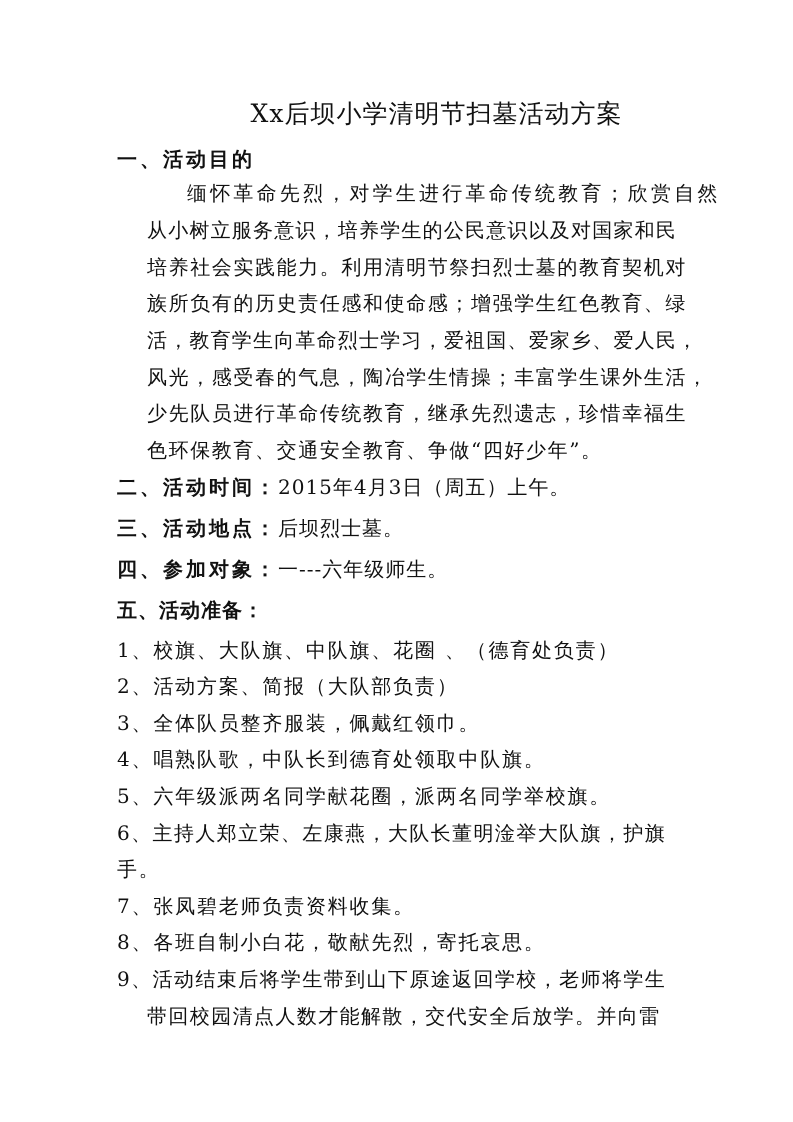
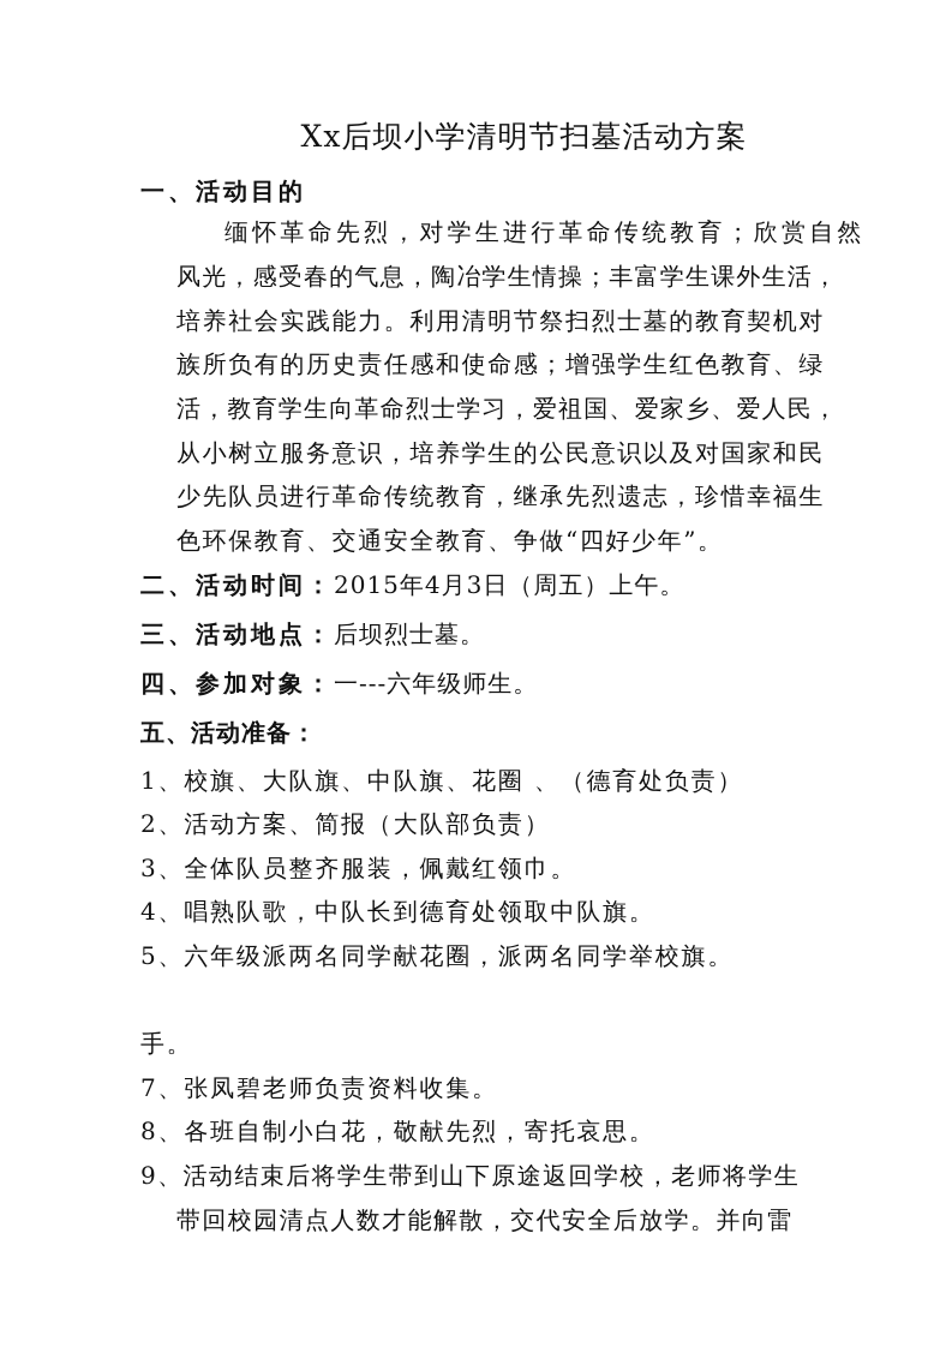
  Xx后坝小学清明节扫墓活动方案
  一、活动目的
  缅怀革命先烈，对学生进行革命传统教育；欣赏自然
- 从小树立服务意识，培养学生的公民意识以及对国家和民
+ 风光，感受春的气息，陶冶学生情操；丰富学生课外生活，
  培养社会实践能力。利用清明节祭扫烈士墓的教育契机对
  族所负有的历史责任感和使命感；增强学生红色教育、绿
  活，教育学生向革命烈士学习，爱祖国、爱家乡、爱人民，
- 风光，感受春的气息，陶冶学生情操；丰富学生课外生活，
+ 从小树立服务意识，培养学生的公民意识以及对国家和民
  少先队员进行革命传统教育，继承先烈遗志，珍惜幸福生
  色环保教育、交通安全教育、争做“四好少年”。
  二、活动时间：2015年4月3日（周五）上午。
  三、活动地点：后坝烈士墓。
  四、参加对象：一---六年级师生。
  五、活动准备：
  1、校旗、大队旗、中队旗、花圈 、（德育处负责）
  2、活动方案、简报（大队部负责）
  3、全体队员整齐服装，佩戴红领巾。
  4、唱熟队歌，中队长到德育处领取中队旗。
  5、六年级派两名同学献花圈，派两名同学举校旗。
- 6、主持人郑立荣、左康燕，大队长董明淦举大队旗，护旗
  手。
  7、张凤碧老师负责资料收集。
  8、各班自制小白花，敬献先烈，寄托哀思。
  9、活动结束后将学生带到山下原途返回学校，老师将学生
  带回校园清点人数才能解散，交代安全后放学。并向雷
